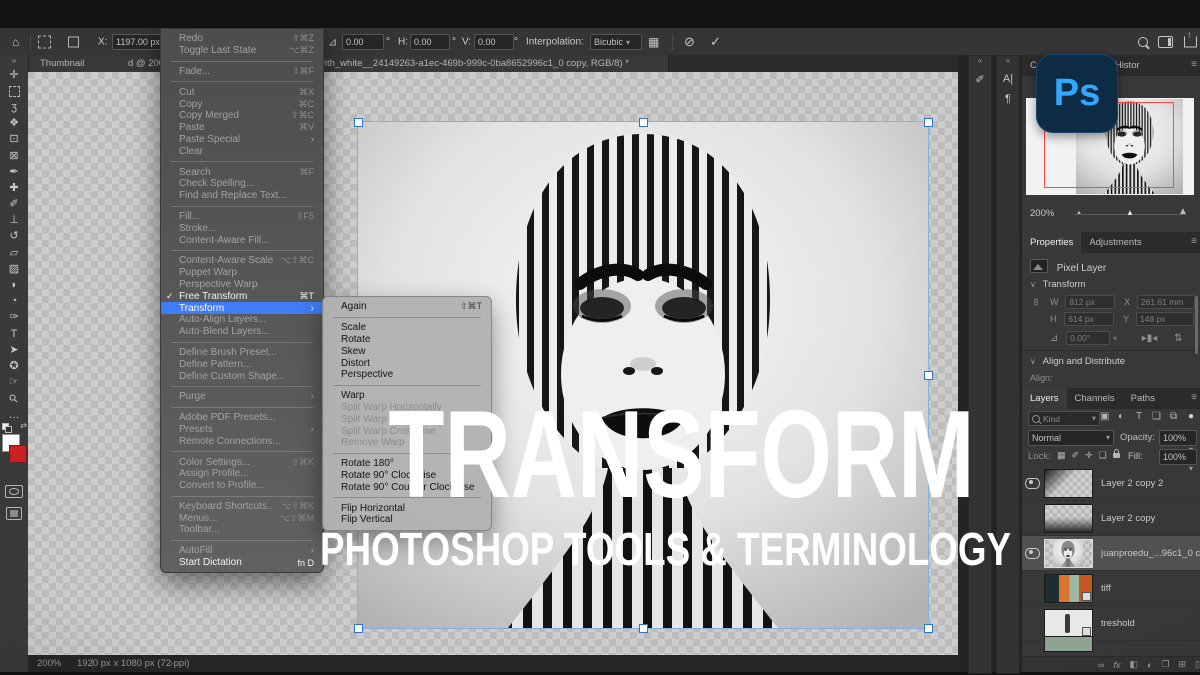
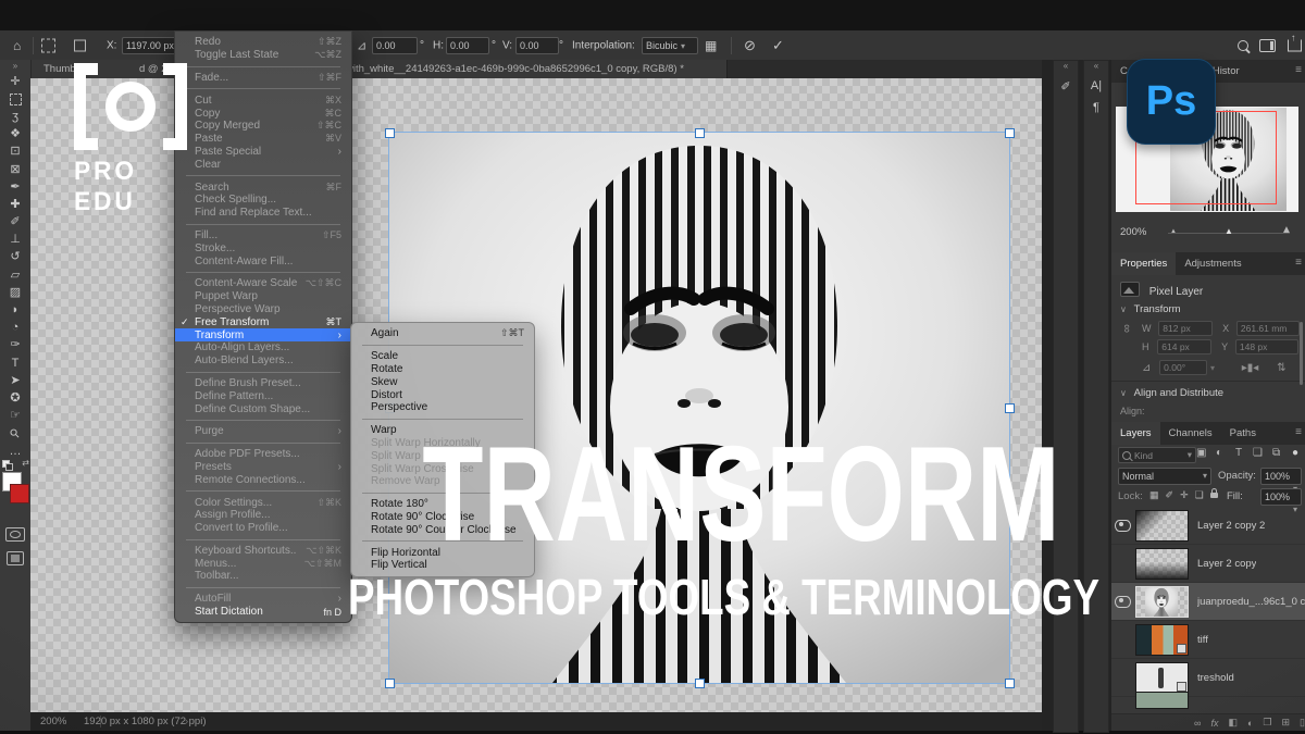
+ PRO EDU
  Ps
  TRANSFORM
  PHOTOSHOP TOOLS & TERMINOLOGY
